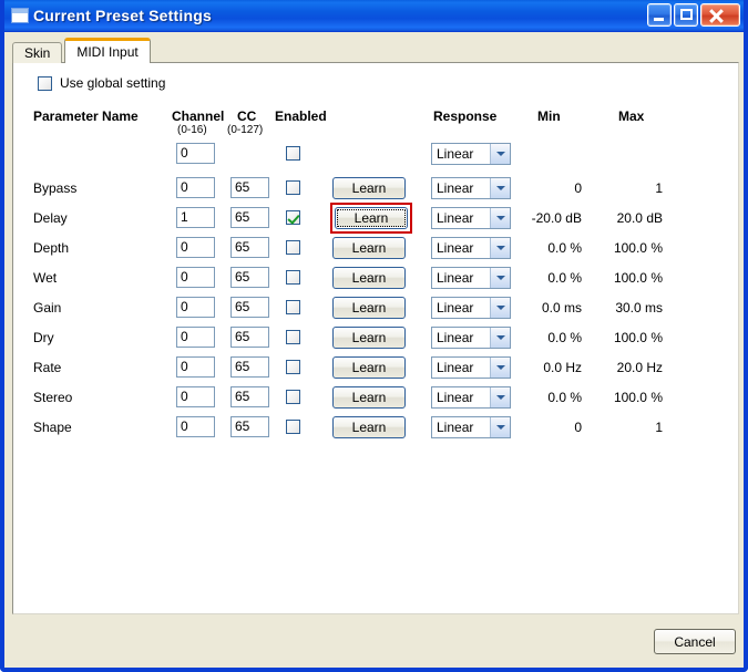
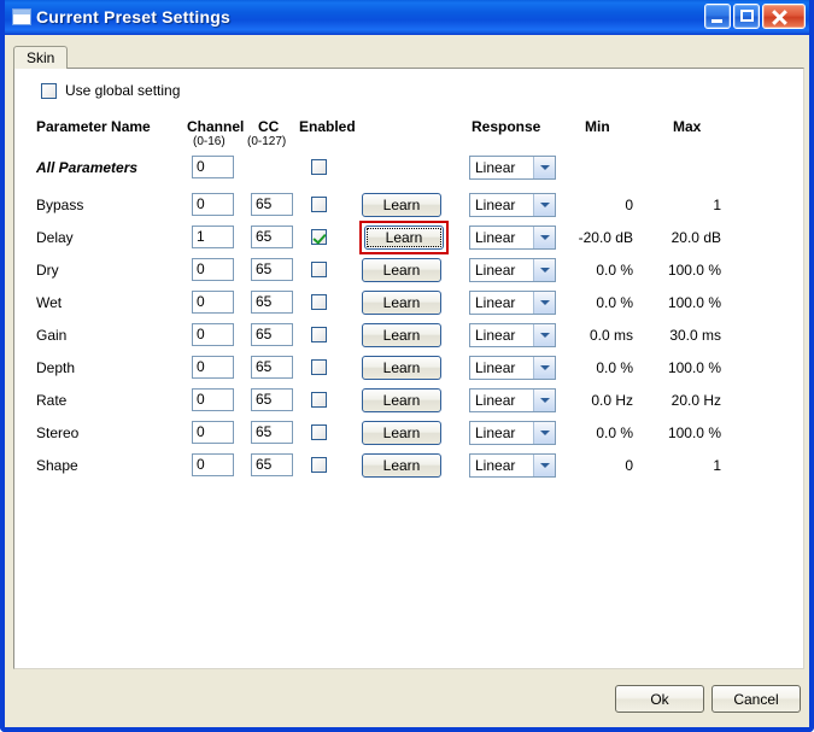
  Current Preset Settings
  Skin
- MIDI Input
  Use global setting
  Parameter Name
  Channel
  (0-16)
  CC
  (0-127)
  Enabled
  Response
  Min
  Max
+ All Parameters
  0
  Linear
  Bypass
  0
  65
  Learn
  Linear
  0
  1
  Delay
  1
  65
  Learn
  Linear
  -20.0 dB
  20.0 dB
- Depth
+ Dry
  0
  65
  Learn
  Linear
  0.0 %
  100.0 %
  Wet
  0
  65
  Learn
  Linear
  0.0 %
  100.0 %
  Gain
  0
  65
  Learn
  Linear
  0.0 ms
  30.0 ms
- Dry
+ Depth
  0
  65
  Learn
  Linear
  0.0 %
  100.0 %
  Rate
  0
  65
  Learn
  Linear
  0.0 Hz
  20.0 Hz
  Stereo
  0
  65
  Learn
  Linear
  0.0 %
  100.0 %
  Shape
  0
  65
  Learn
  Linear
  0
  1
+ Ok
  Cancel
